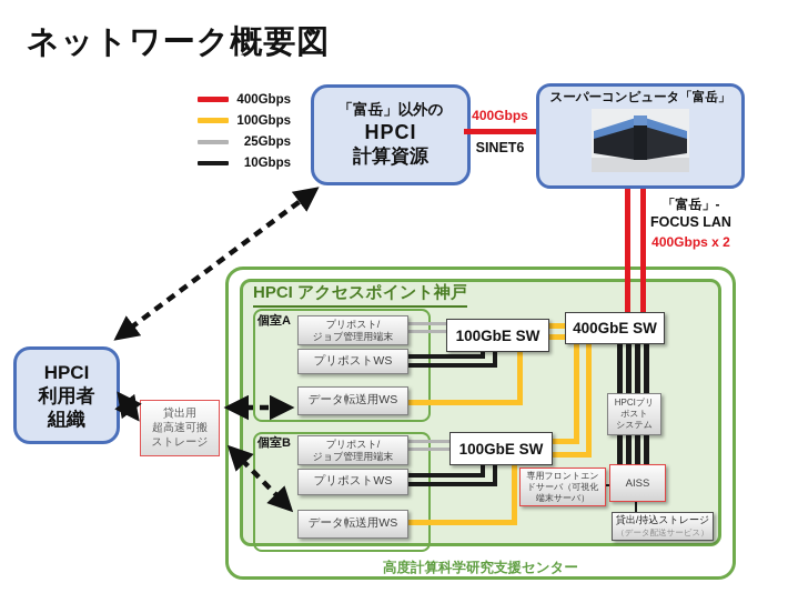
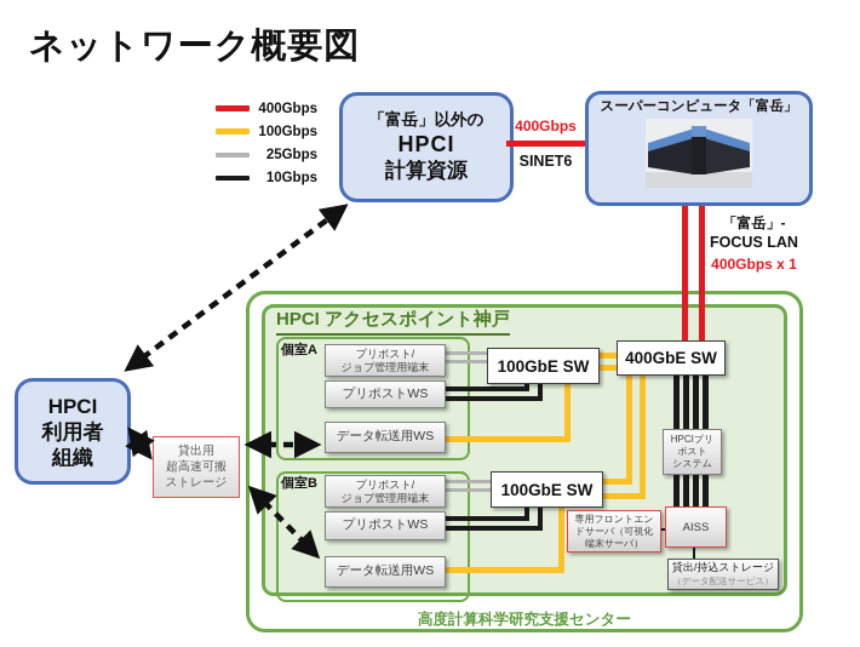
  ネットワーク概要図
  400Gbps
  100Gbps
  25Gbps
  10Gbps
  高度計算科学研究支援センター
  HPCI アクセスポイント神戸
  個室A
  個室B
  プリポスト/
  ジョブ管理用端末
  プリポストWS
  データ転送用WS
  プリポスト/
  ジョブ管理用端末
  プリポストWS
  データ転送用WS
  100GbE SW
  100GbE SW
  400GbE SW
  HPCIプリ
  ポスト
  システム
  専用フロントエン
  ドサーバ（可視化
  端末サーバ）
  AISS
  貸出/持込ストレージ
  （データ配送サービス）
  「富岳」以外の
  HPCI
  計算資源
  400Gbps
  SINET6
  スーパーコンピュータ「富岳」
  「富岳」-
  FOCUS LAN
- 400Gbps x 2
+ 400Gbps x 1
  HPCI
  利用者
  組織
  貸出用
  超高速可搬
  ストレージ
